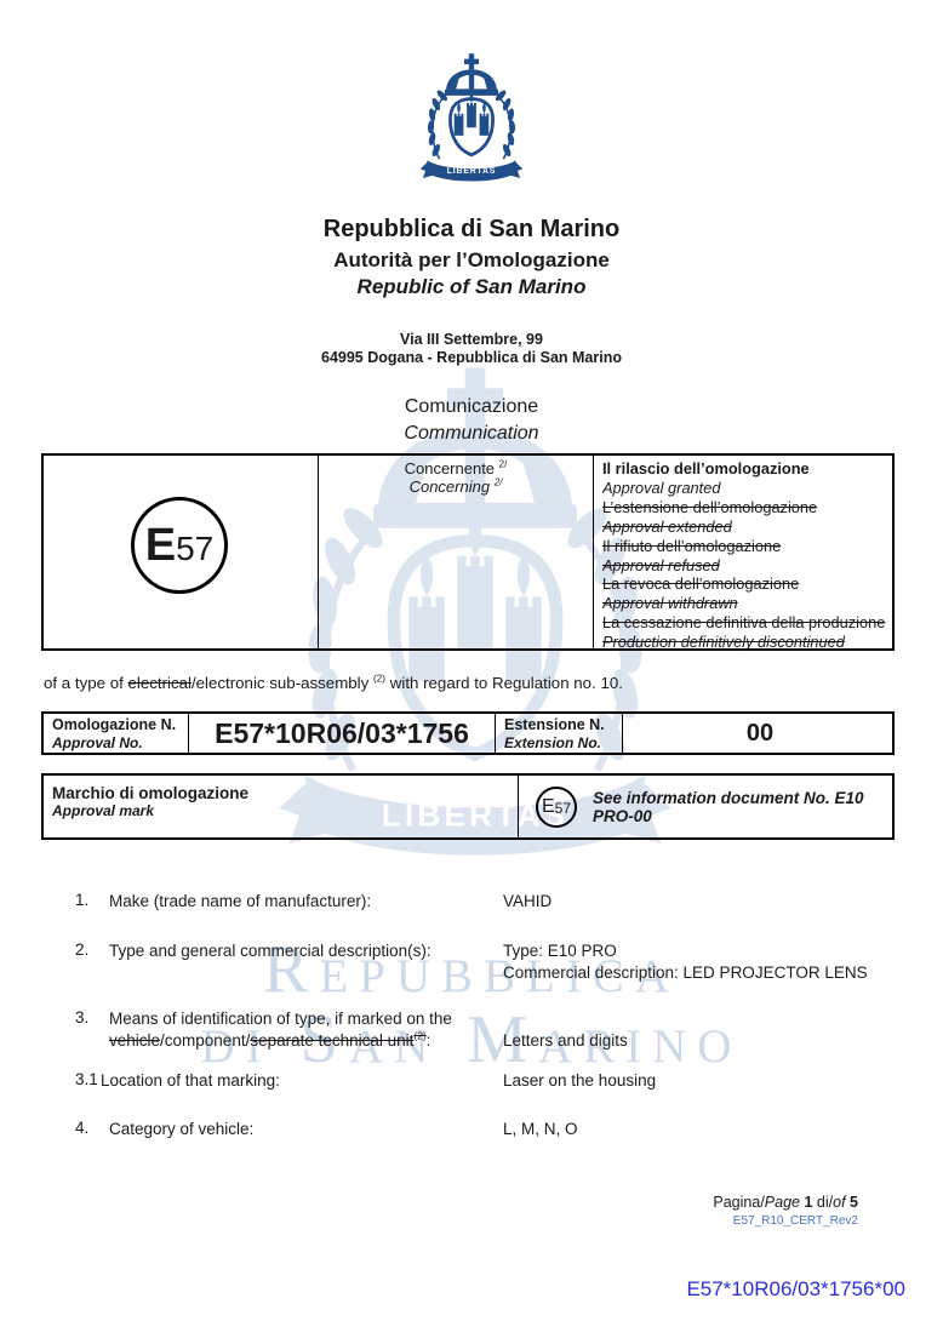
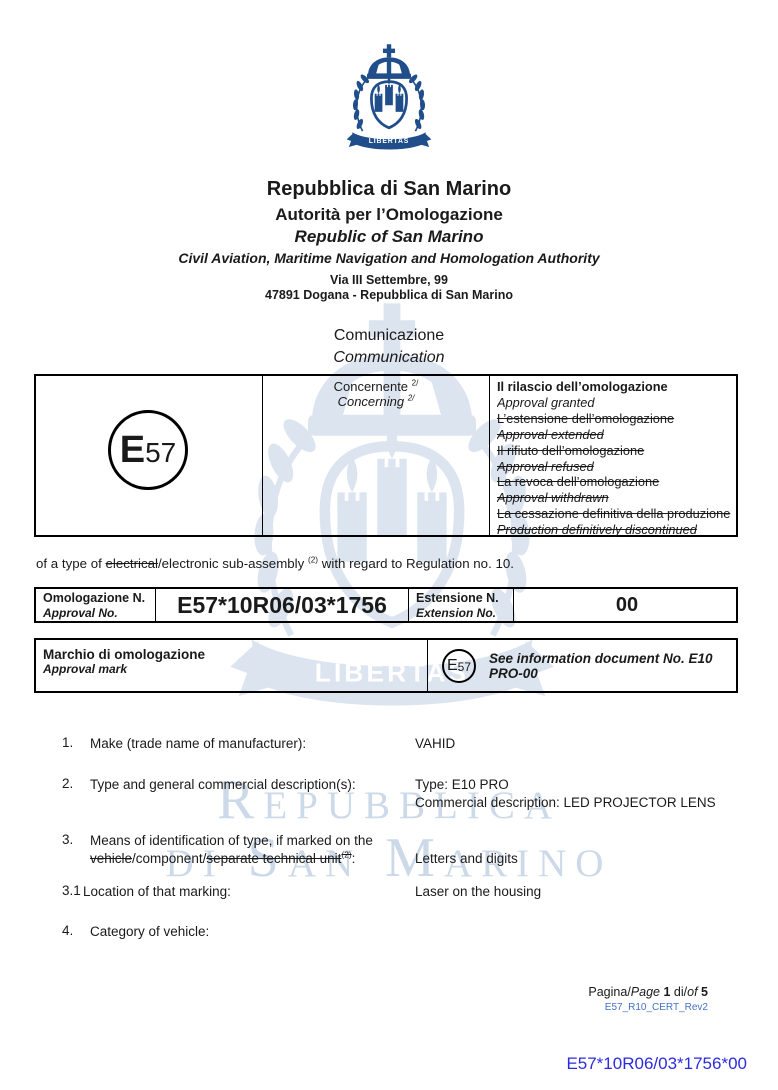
  Repubblica
  di San Marino
  Repubblica di San Marino
  Autorità per l’Omologazione
  Republic of San Marino
+ Civil Aviation, Maritime Navigation and Homologation Authority
  Via III Settembre, 99
- 64995 Dogana - Repubblica di San Marino
+ 47891 Dogana - Repubblica di San Marino
  Comunicazione
  Communication
  E
  57
  Concernente 2/
  Concerning 2/
  Il rilascio dell’omologazione
  Approval granted
  L’estensione dell’omologazione
  Approval extended
  Il rifiuto dell’omologazione
  Approval refused
  La revoca dell’omologazione
  Approval withdrawn
  La cessazione definitiva della produzione
  Production definitively discontinued
  of a type of electrical/electronic sub-assembly (2) with regard to Regulation no. 10.
  Omologazione N.
  Approval No.
  E57*10R06/03*1756
  Estensione N.
  Extension No.
  00
  Marchio di omologazione
  Approval mark
  E
  57
  See information document No. E10 PRO-00
  1.
  Make (trade name of manufacturer):
  VAHID
  2.
  Type and general commercial description(s):
  Type: E10 PRO
  Commercial description: LED PROJECTOR LENS
  3.
  Means of identification of type, if marked on the
  vehicle/component/separate technical unit(2):
  Letters and digits
  3.1
  Location of that marking:
  Laser on the housing
  4.
  Category of vehicle:
- L, M, N, O
  Pagina/Page 1 di/of 5
  E57_R10_CERT_Rev2
  E57*10R06/03*1756*00
